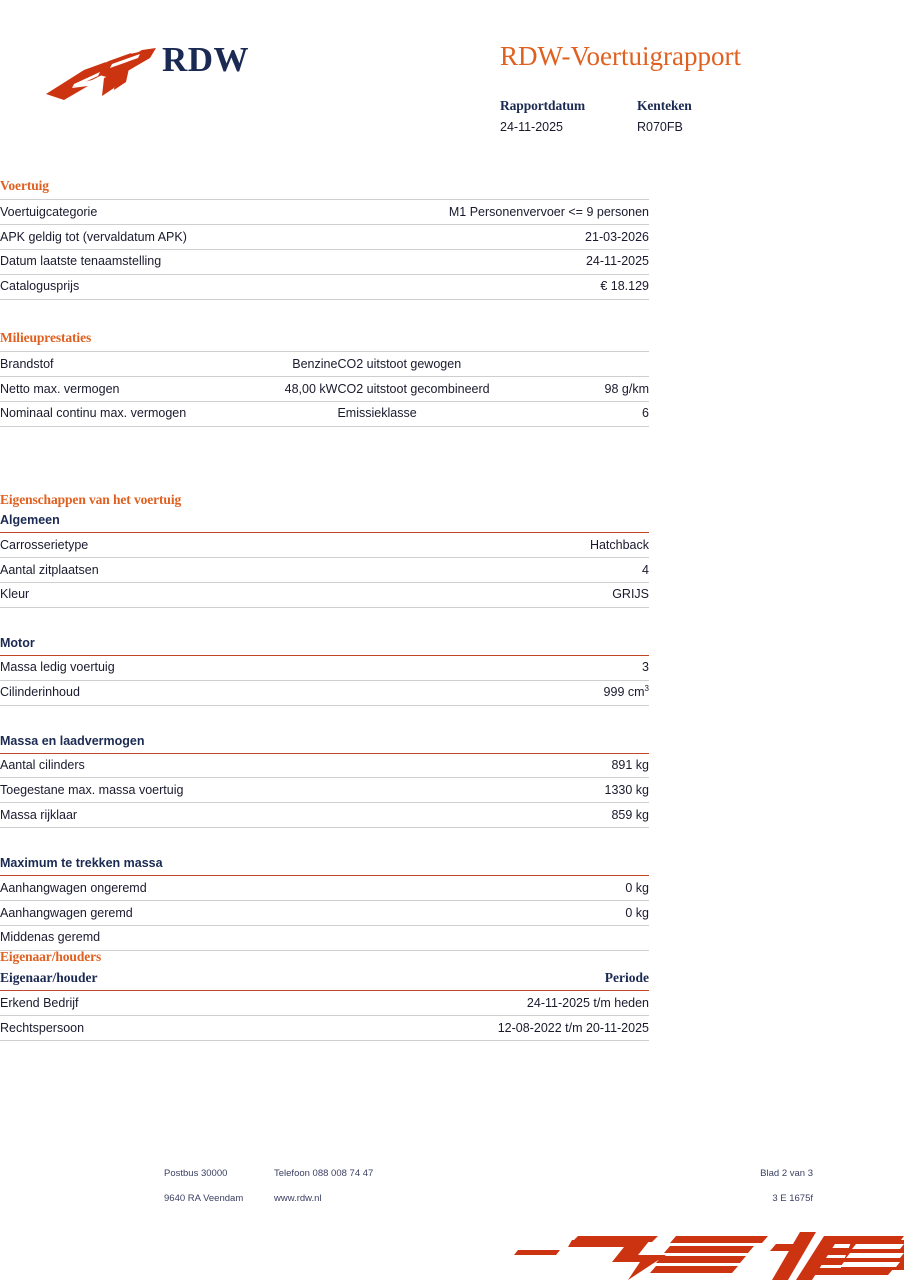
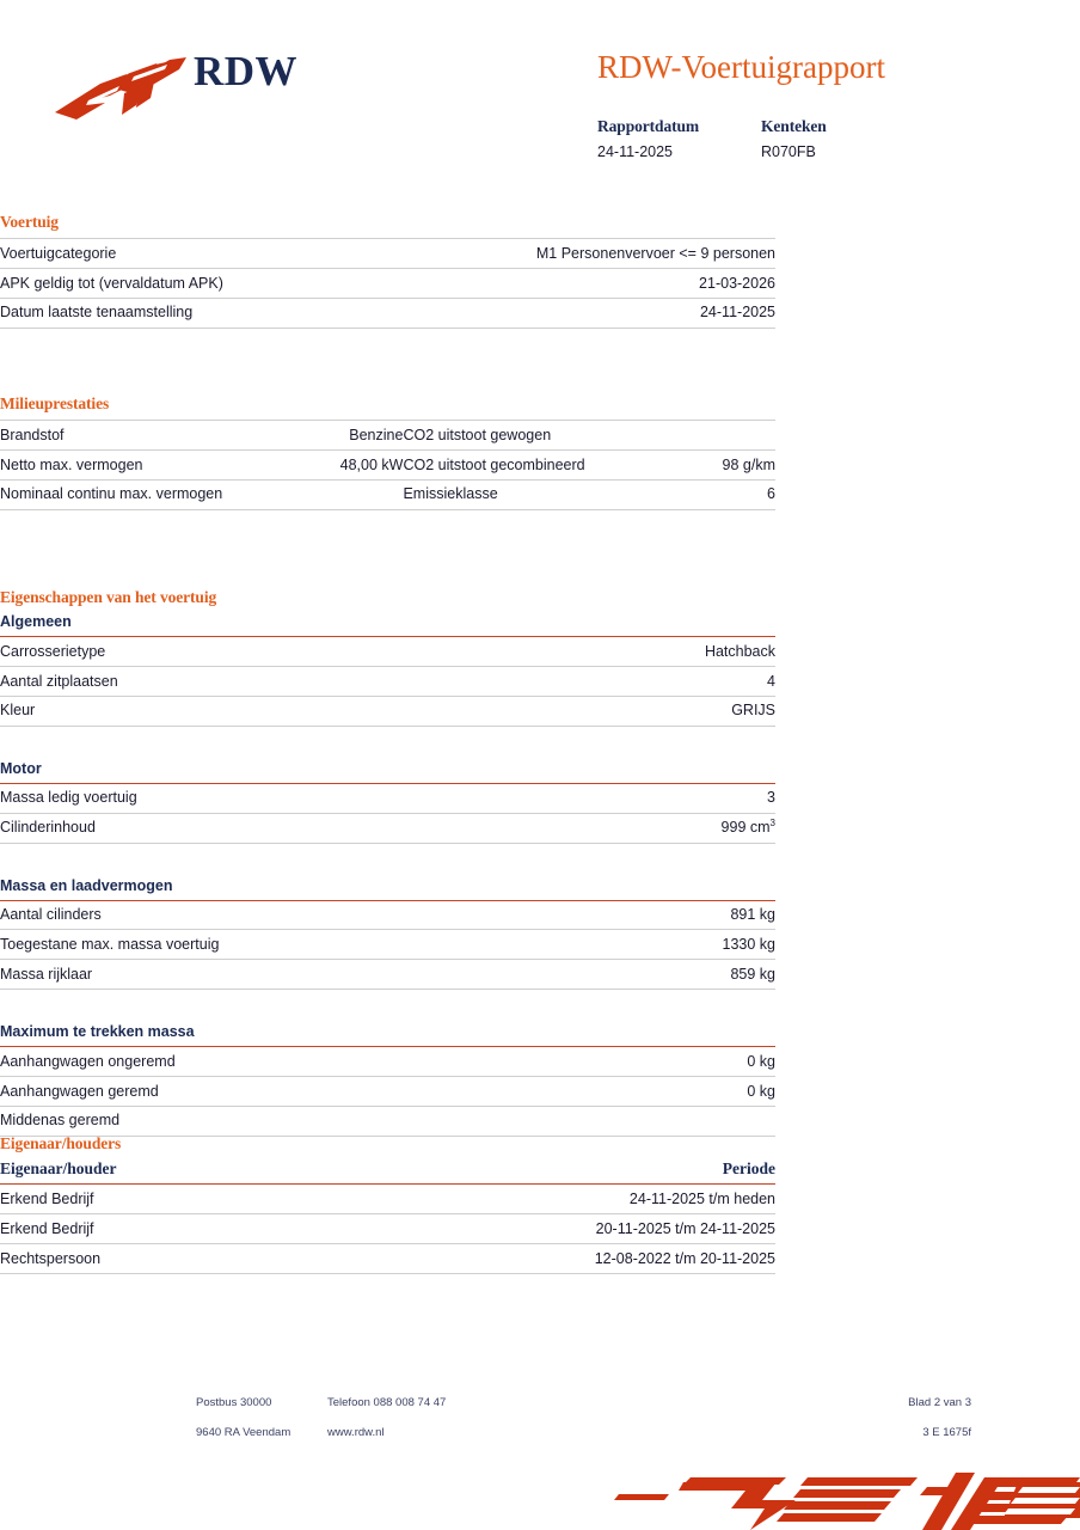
  RDW
  RDW-Voertuigrapport
  Rapportdatum
  24-11-2025
  Kenteken
  R070FB
  Voertuig
  Voertuigcategorie	M1 Personenvervoer <= 9 personen
  APK geldig tot (vervaldatum APK)	21-03-2026
  Datum laatste tenaamstelling	24-11-2025
- Catalogusprijs	€ 18.129
  Milieuprestaties
  Brandstof	Benzine	CO2 uitstoot gewogen
  Netto max. vermogen	48,00 kW	CO2 uitstoot gecombineerd	98 g/km
  Nominaal continu max. vermogen		Emissieklasse	6
  Eigenschappen van het voertuig
  Algemeen
  Carrosserietype	Hatchback
  Aantal zitplaatsen	4
  Kleur	GRIJS
  Motor
  Massa ledig voertuig	3
  Cilinderinhoud	999 cm3
  Massa en laadvermogen
  Aantal cilinders	891 kg
  Toegestane max. massa voertuig	1330 kg
  Massa rijklaar	859 kg
  Maximum te trekken massa
  Aanhangwagen ongeremd	0 kg
  Aanhangwagen geremd	0 kg
  Middenas geremd
  Eigenaar/houders
  Eigenaar/houder
  Periode
  Erkend Bedrijf	24-11-2025 t/m heden
+ Erkend Bedrijf	20-11-2025 t/m 24-11-2025
  Rechtspersoon	12-08-2022 t/m 20-11-2025
  Postbus 30000
  Telefoon 088 008 74 47
  Blad 2 van 3
  9640 RA Veendam
  www.rdw.nl
  3 E 1675f
